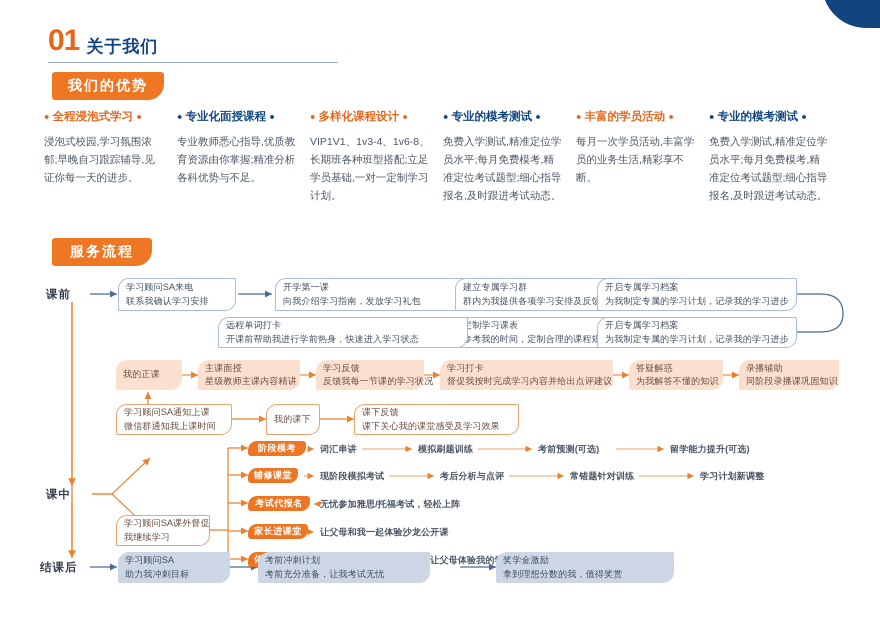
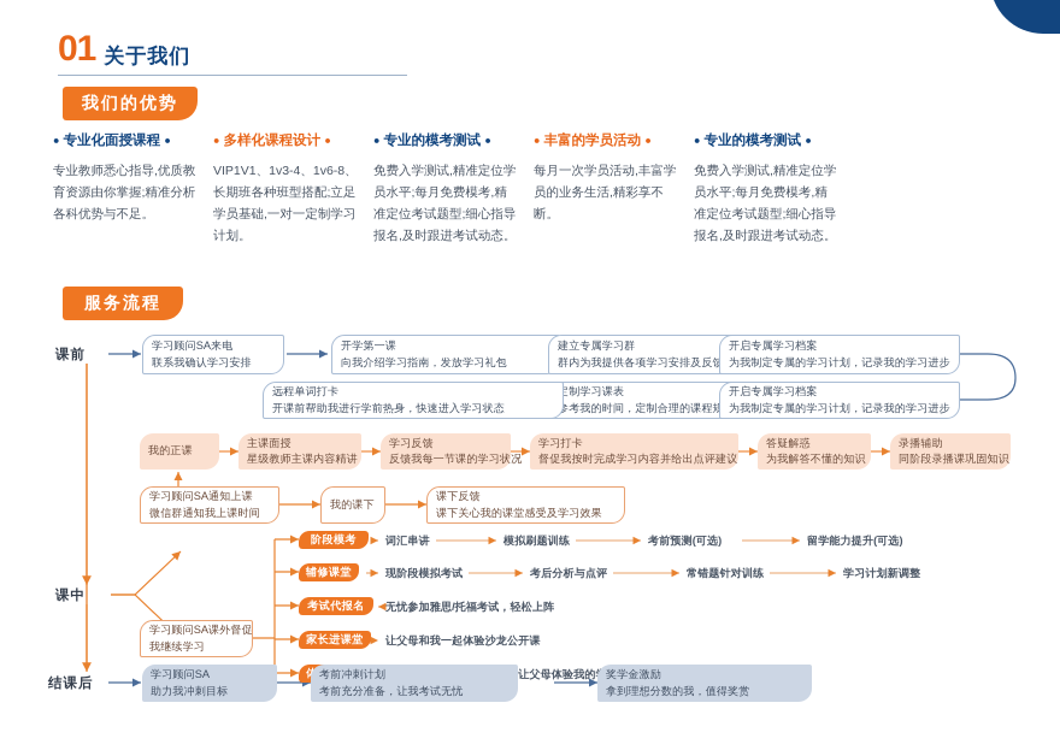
  01
  关于我们
  我们的优势
- ● 全程浸泡式学习 ●
- 浸泡式校园,学习氛围浓郁;早晚自习跟踪辅导,见证你每一天的进步。
  ● 专业化面授课程 ●
  专业教师悉心指导,优质教育资源由你掌握;精准分析各科优势与不足。
  ● 多样化课程设计 ●
  VIP1V1、1v3-4、1v6-8、长期班各种班型搭配;立足学员基础,一对一定制学习计划。
  ● 专业的模考测试 ●
  免费入学测试,精准定位学员水平;每月免费模考,精准定位考试题型;细心指导报名,及时跟进考试动态。
  ● 丰富的学员活动 ●
  每月一次学员活动,丰富学员的业务生活,精彩享不断。
  ● 专业的模考测试 ●
  免费入学测试,精准定位学员水平;每月免费模考,精准定位考试题型;细心指导报名,及时跟进考试动态。
  服务流程
  课前
  课中
  结课后
  学习顾问SA来电
  联系我确认学习安排
  开学第一课
  向我介绍学习指南，发放学习礼包
  建立专属学习群
  群内为我提供各项学习安排及反
  开启专属学习档案
  为我制定专属的学习计划，记录我的学习进步
  制学习课表
  考我的时间，定制合理的课程
  远程单词打卡
  开课前帮助我进行学前热身，快速进入学习状态
  开启专属学习档案
  为我制定专属的学习计划，记录我的学习进步
  我的正课
  主课面授
  星级教师主课内容精讲
  学习反馈
  反馈我每一节课的学习状况
  学习打卡
  督促我按时完成学习内容并给出点评建议
  答疑解惑
  为我解答不懂的知识
  录播辅助
  同阶段录播课巩固知识
  学习顾问SA通知上课
  微信群通知我上课时间
  我的课下
  课下反馈
  课下关心我的课堂感受及学习效果
  学习顾问SA课外督促
  我继续学习
  阶段模考
  词汇串讲
  模拟刷题训练
  考前预测(可选)
  留学能力提升(可选)
  辅修课堂
  现阶段模拟考试
  考后分析与点评
  常错题针对训练
  学习计划新调整
  考试代报名
  无忧参加雅思/托福考试，轻松上阵
  家长进课堂
  让父母和我一起体验沙龙公开课
  学习顾问SA
  助力我冲刺目标
  考前冲刺计划
  考前充分准备，让我考试无忧
  奖学金激励
  拿到理想分数的我，值得奖赏
